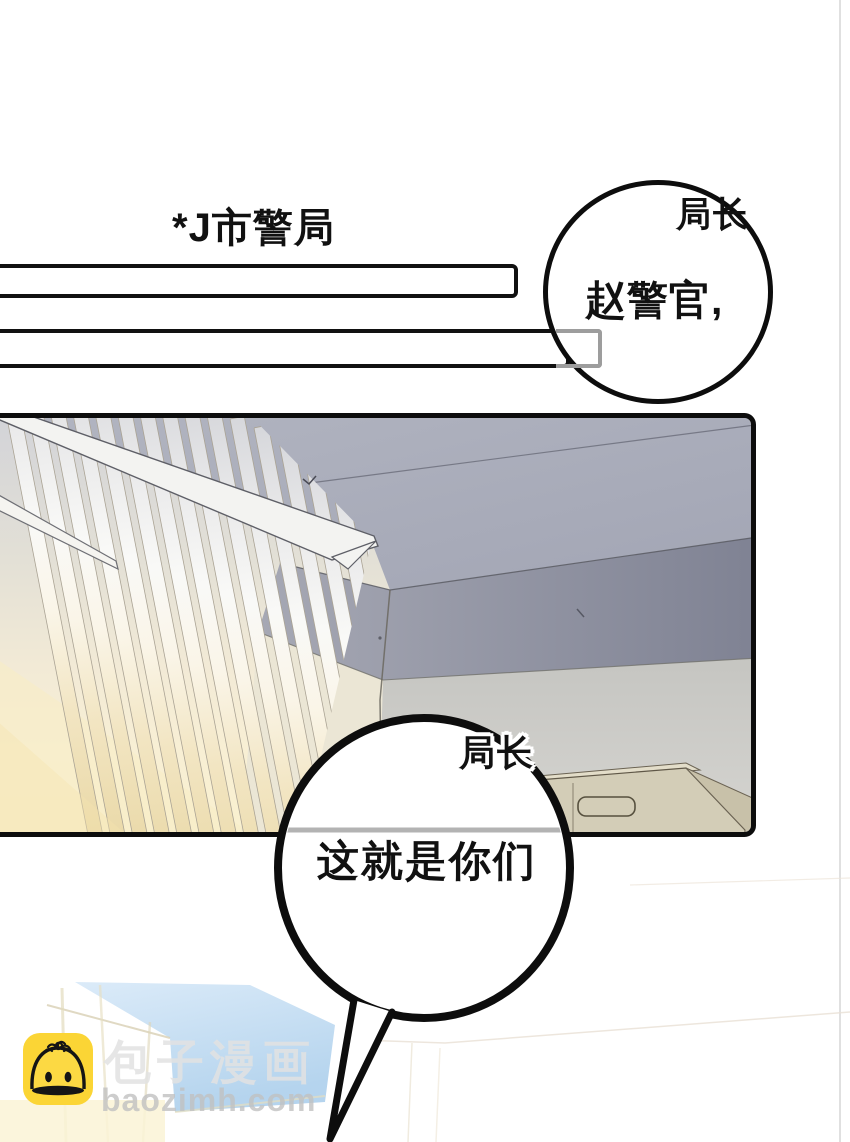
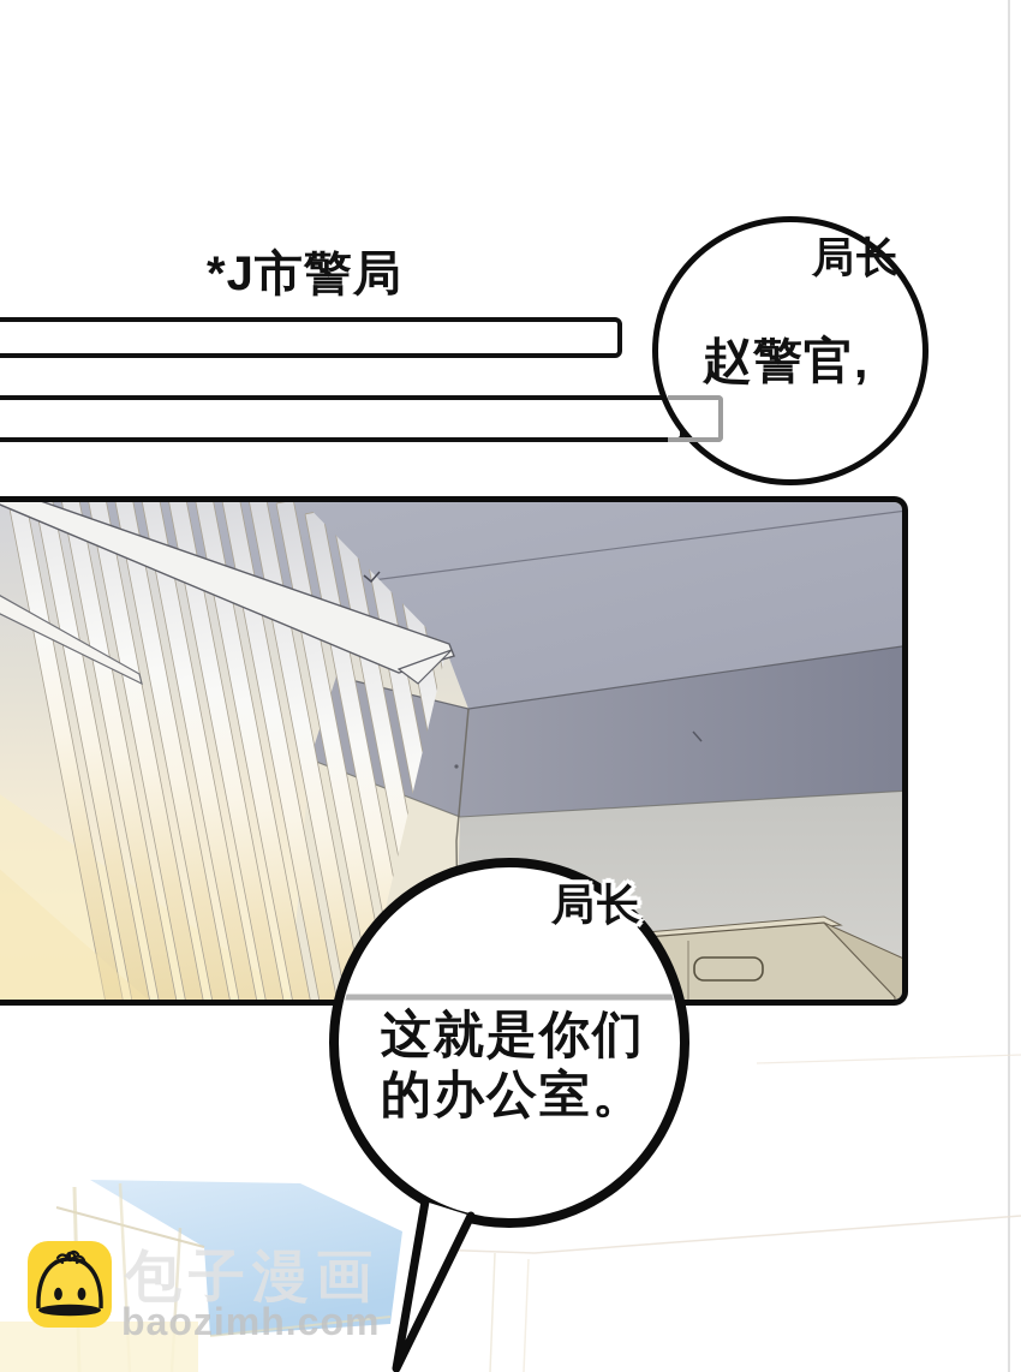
  包子漫画
  baozimh.com
  *J市警局
  局长
  赵警官,
  局长
  这就是你们
+ 的办公室。
